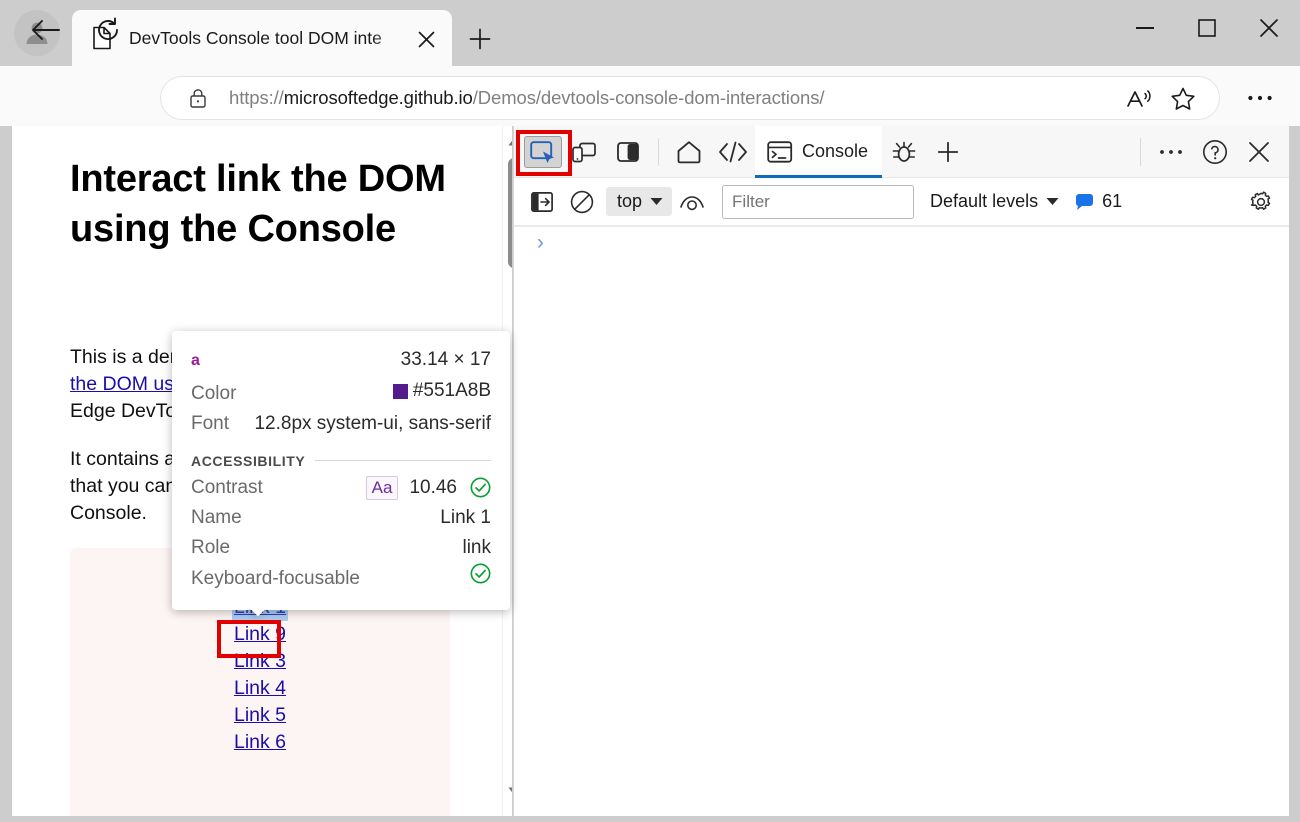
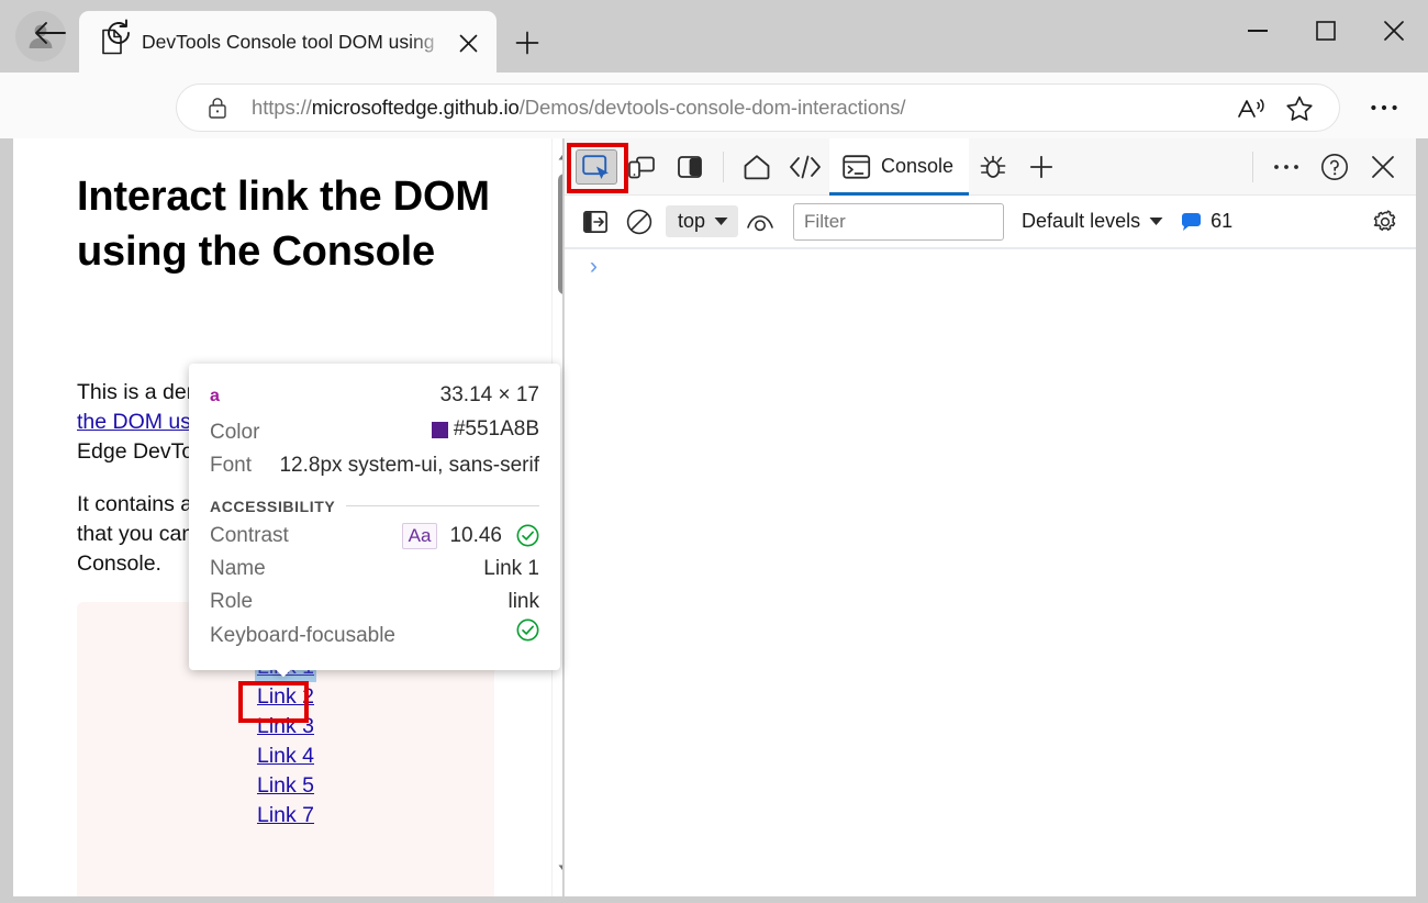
- DevTools Console tool DOM inte
+ DevTools Console tool DOM using
  https://microsoftedge.github.io/Demos/devtools-console-dom-interactions/
  Interact link the DOM using the Console
  This is a de
  the DOM us
  Edge DevTo
  It contains a
  that you can
  Console.
- Link 9
+ Link 2
  Link 3
  Link 4
  Link 5
- Link 6
+ Link 7
  Console
  top
  Filter
  Default levels
  61
  ›
  a
  33.14 × 17
  Color
  #551A8B
  Font
  12.8px system-ui, sans-serif
  ACCESSIBILITY
  Contrast
  Aa
  10.46
  Name
  Link 1
  Role
  link
  Keyboard-focusable
